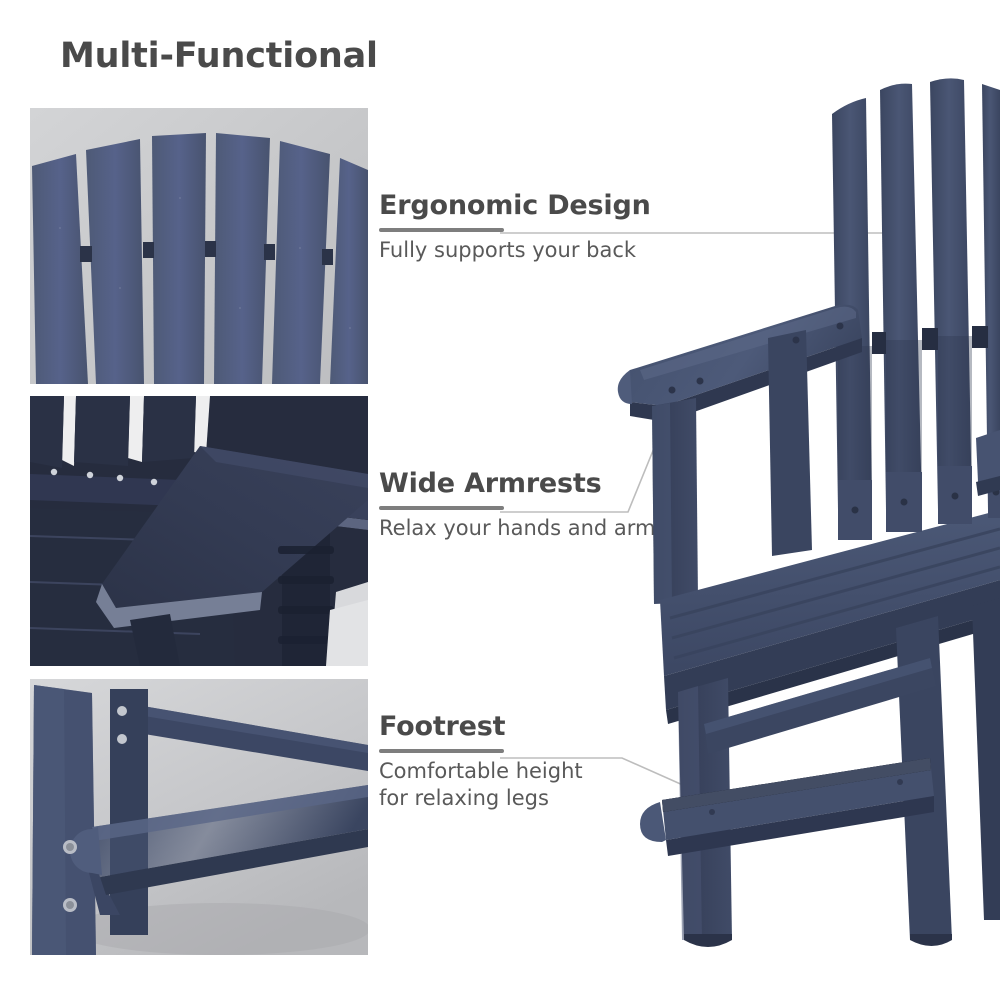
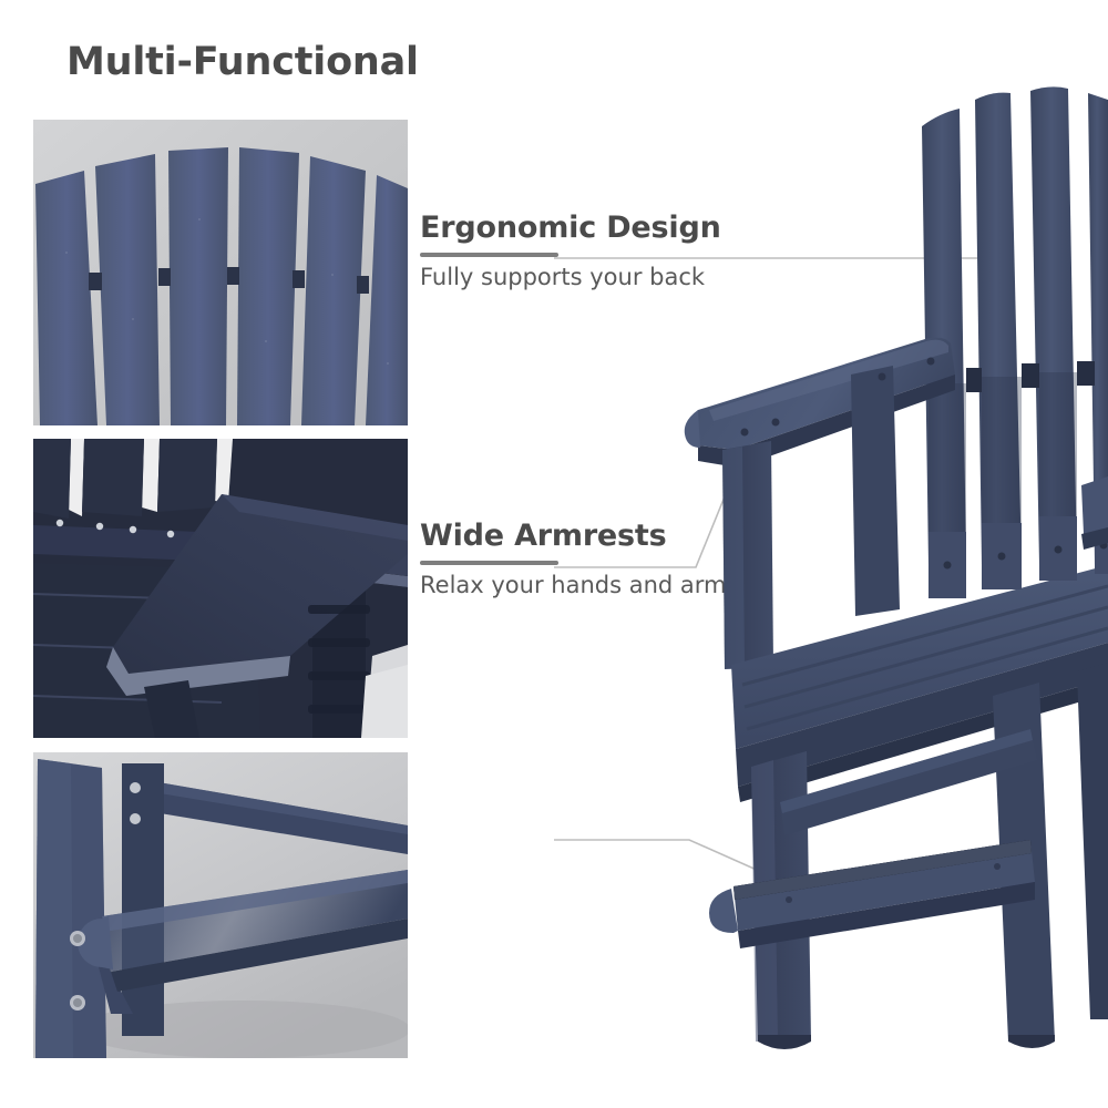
  Multi-Functional
  Ergonomic Design
  Fully supports your back
  Wide Armrests
  Relax your hands and arm
- Footrest
- Comfortable height
- for relaxing legs
